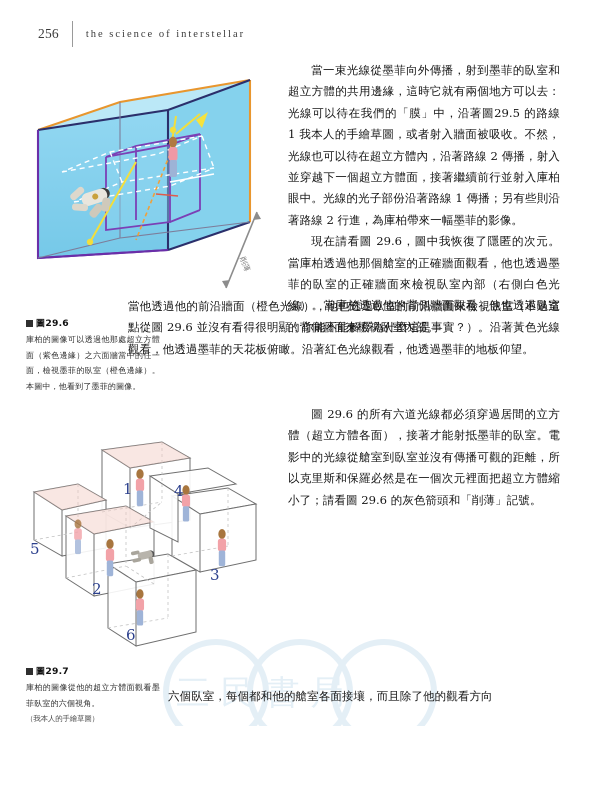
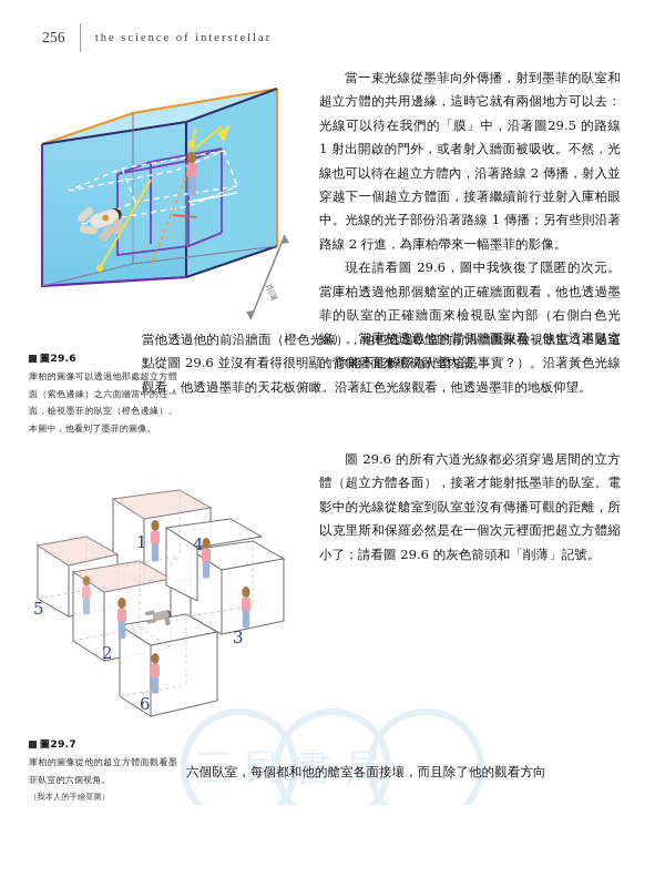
  256
  the science of interstellar
  圖29.6
  庫柏的圖像可以透過他那處超立方體面（紫色邊緣）之六面牆當中的任一面，檢視墨菲的臥室（橙色邊緣）。本圖中，他看到了墨菲的圖像。
  1
  2
  3
  4
  5
  6
  圖29.7
  庫柏的圖像從他的超立方體面觀看墨菲臥室的六個視角。
  （我本人的手繪草圖）
  三 民 書 局
- 當一束光線從墨菲向外傳播，射到墨菲的臥室和超立方體的共用邊緣，這時它就有兩個地方可以去：光線可以待在我們的「膜」中，沿著圖29.5 的路線 1 我本人的手繪草圖，或者射入牆面被吸收。不然，光線也可以待在超立方體內，沿著路線 2 傳播，射入並穿越下一個超立方體面，接著繼續前行並射入庫柏眼中。光線的光子部份沿著路線 1 傳播；另有些則沿著路線 2 行進，為庫柏帶來一幅墨菲的影像。
+ 當一束光線從墨菲向外傳播，射到墨菲的臥室和超立方體的共用邊緣，這時它就有兩個地方可以去：光線可以待在我們的「膜」中，沿著圖29.5 的路線 1 射出開啟的門外，或者射入牆面被吸收。不然，光線也可以待在超立方體內，沿著路線 2 傳播，射入並穿越下一個超立方體面，接著繼續前行並射入庫柏眼中。光線的光子部份沿著路線 1 傳播；另有些則沿著路線 2 行進，為庫柏帶來一幅墨菲的影像。
  現在請看圖 29.6，圖中我恢復了隱匿的次元。當庫柏透過他那個艙室的正確牆面觀看，他也透過墨菲的臥室的正確牆面來檢視臥室內部（右側白色光線）。當庫柏透過他的背側牆面觀看，他也透過臥室的背側牆面來檢視臥室內部。
  當他透過他的前沿牆面（橙色光線），他也透過臥室的前沿牆面來檢視臥室（不過這點從圖 29.6 並沒有看得很明顯；你能不能解釋為什麼這是事實？）。沿著黃色光線觀看，他透過墨菲的天花板俯瞰。沿著紅色光線觀看，他透過墨菲的地板仰望。
  圖 29.6 的所有六道光線都必須穿過居間的立方體（超立方體各面），接著才能射抵墨菲的臥室。電影中的光線從艙室到臥室並沒有傳播可觀的距離，所以克里斯和保羅必然是在一個次元裡面把超立方體縮小了；請看圖 29.6 的灰色箭頭和「削薄」記號。
  六個臥室，每個都和他的艙室各面接壤，而且除了他的觀看方向
